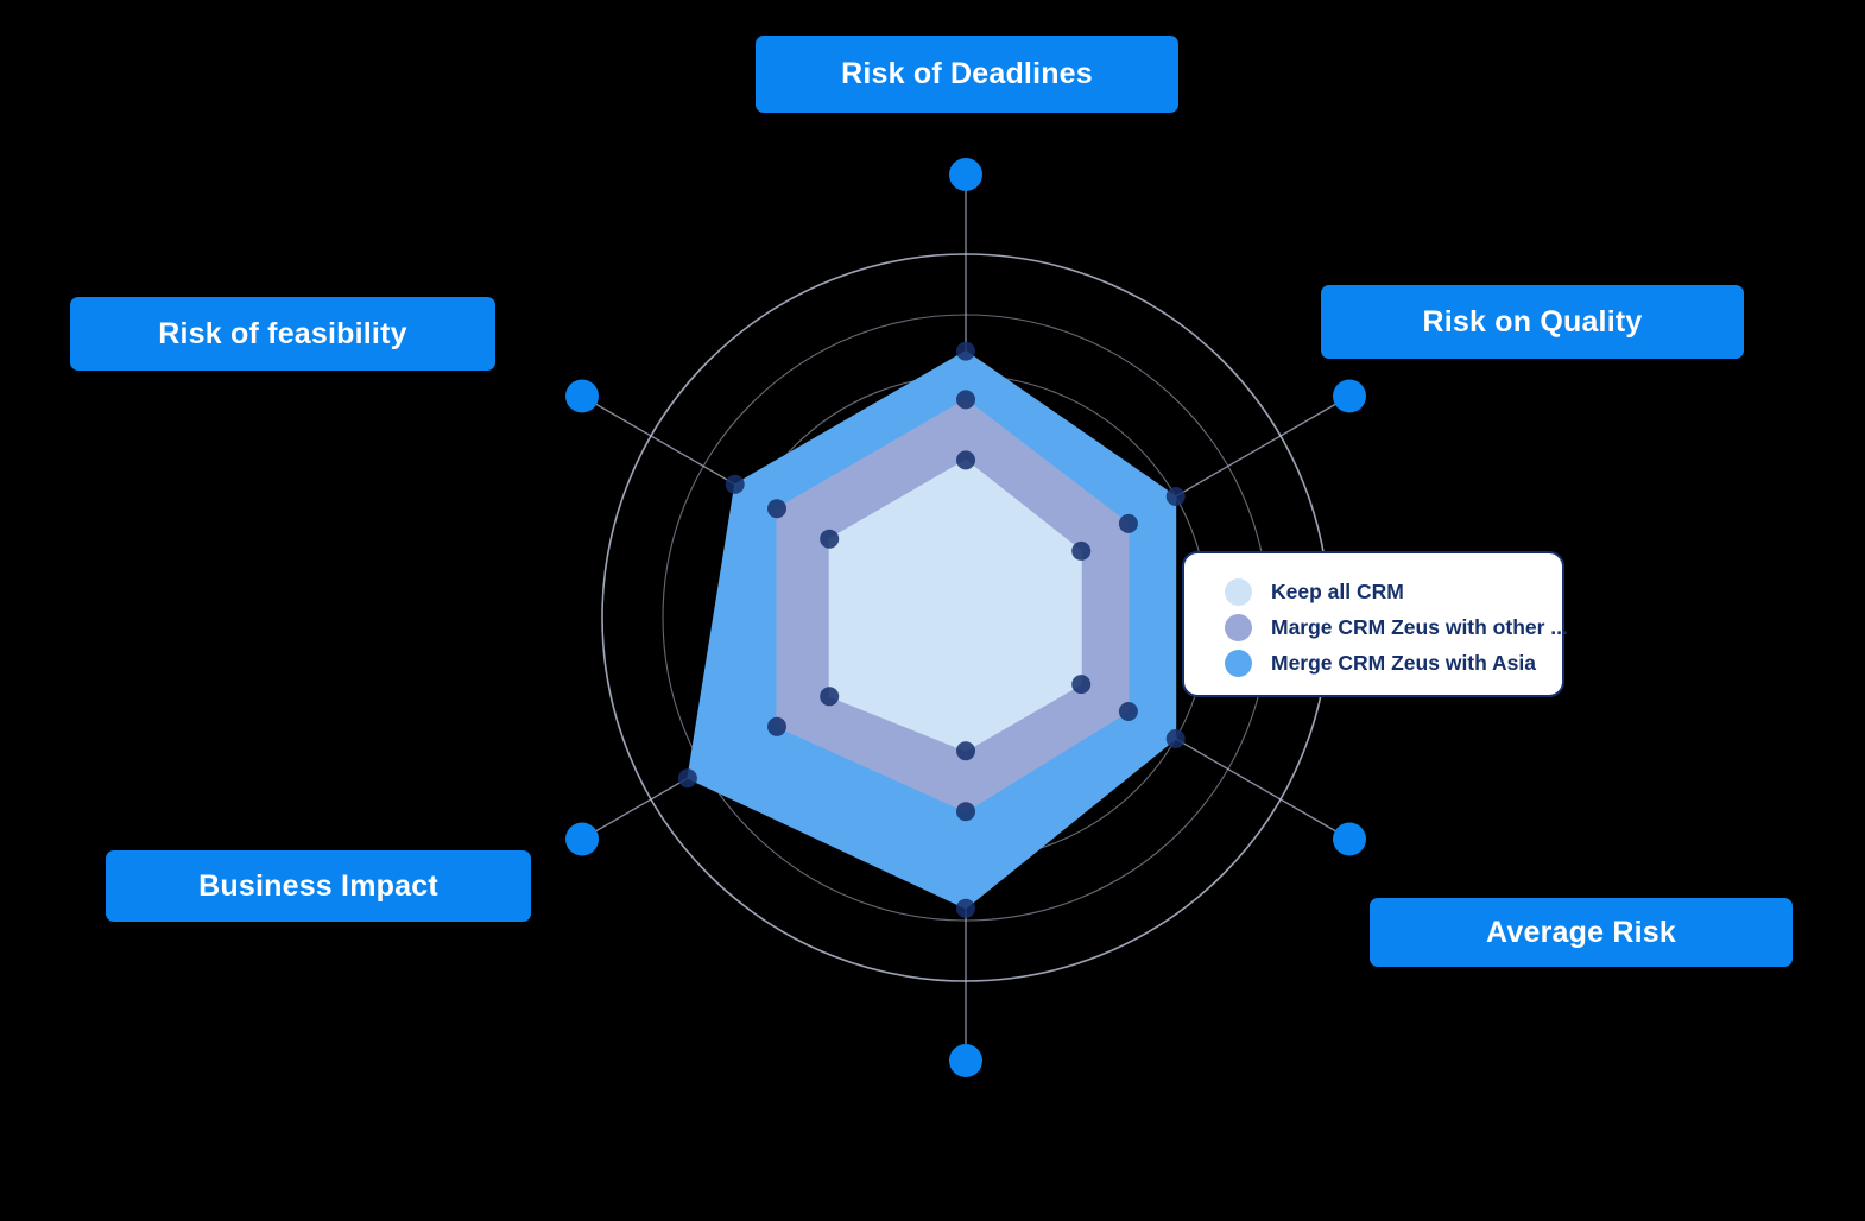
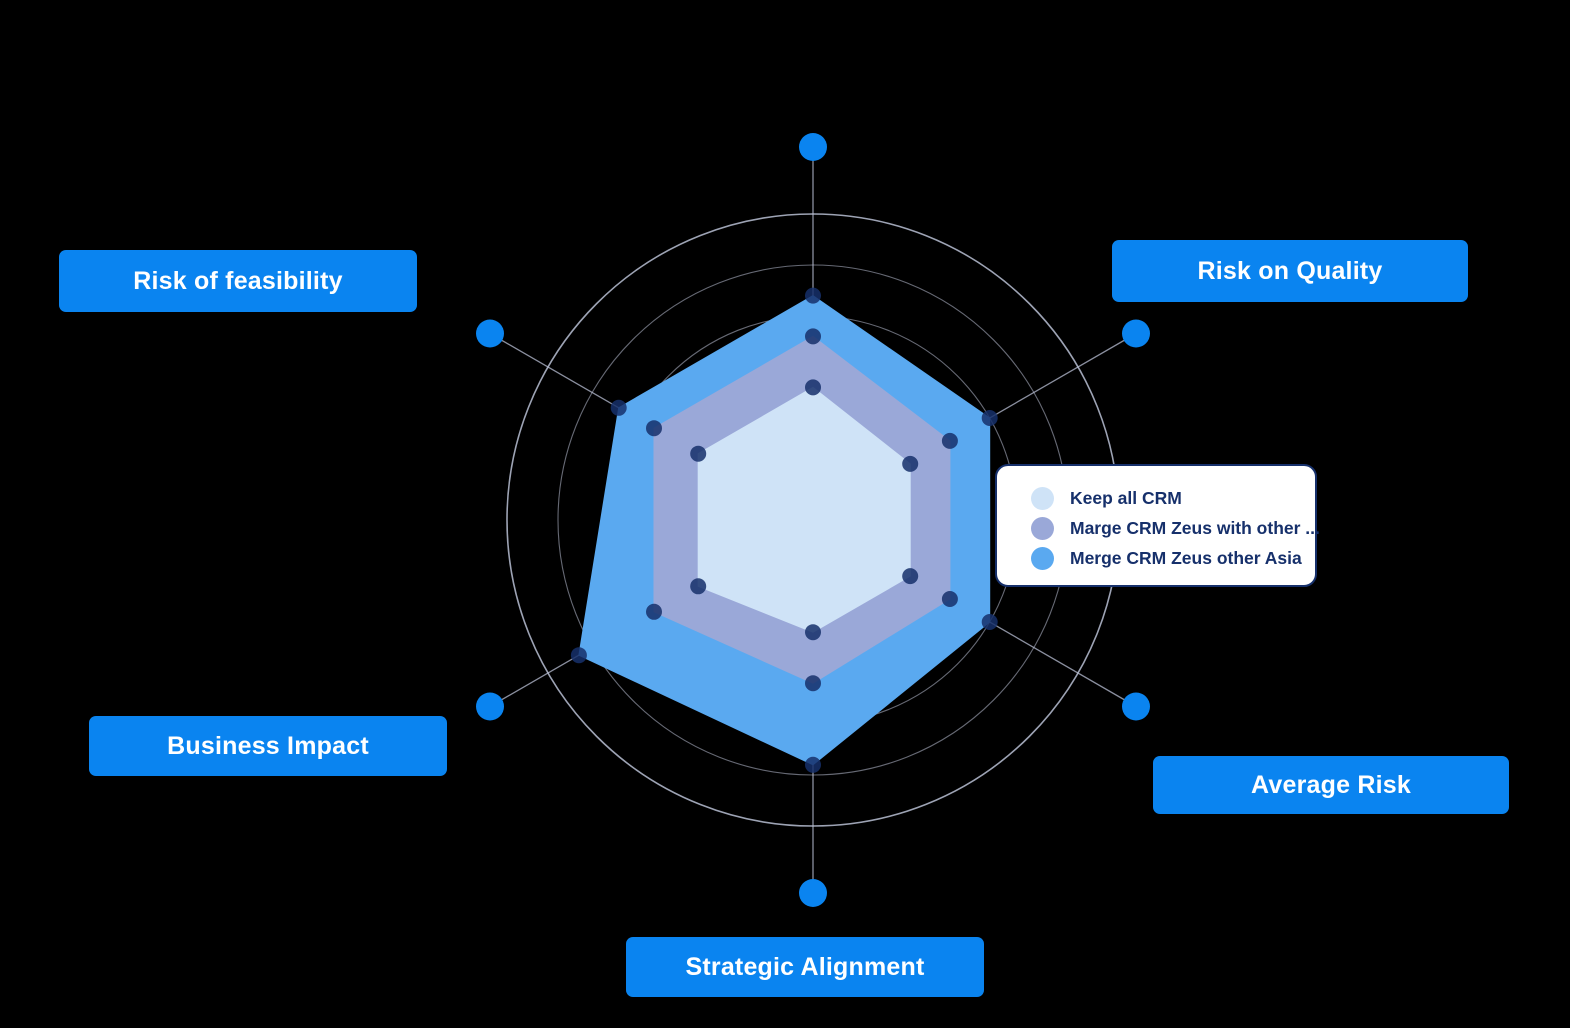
- Risk of Deadlines
  Risk on Quality
  Average Risk
+ Strategic Alignment
  Business Impact
  Risk of feasibility
  Keep all CRM
  Marge CRM Zeus with other ...
- Merge CRM Zeus with Asia
+ Merge CRM Zeus other Asia
